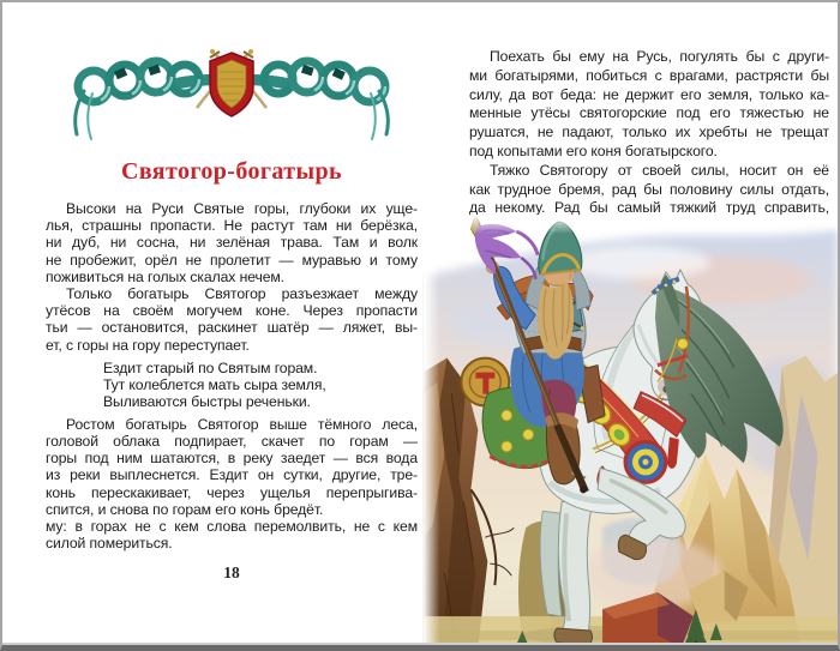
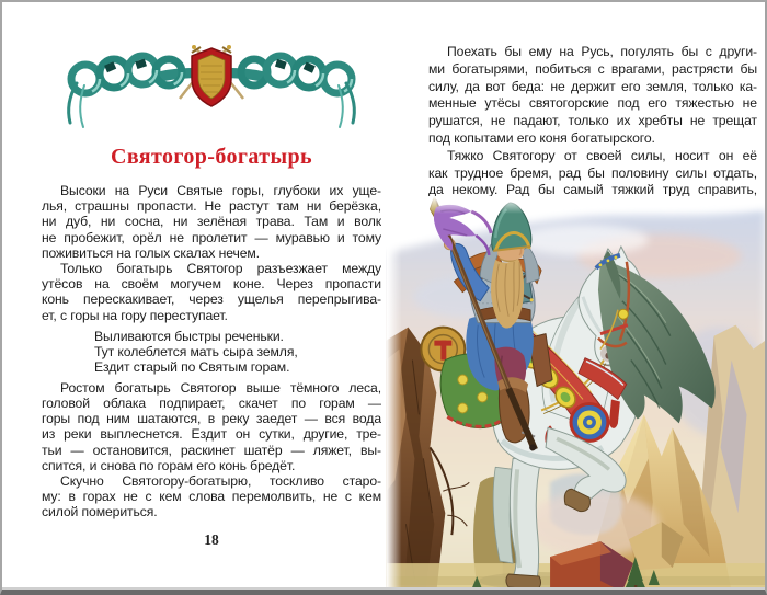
  Святогор-богатырь
  Высоки на Руси Святые горы, глубоки их уще-
  лья, страшны пропасти. Не растут там ни берёзка,
  ни дуб, ни сосна, ни зелёная трава. Там и волк
  не пробежит, орёл не пролетит — муравью и тому
  поживиться на голых скалах нечем.
  Только богатырь Святогор разъезжает между
  утёсов на своём могучем коне. Через пропасти
- тьи — остановится, раскинет шатёр — ляжет, вы-
+ конь перескакивает, через ущелья перепрыгива-
  ет, с горы на гору переступает.
- Ездит старый по Святым горам.
+ Выливаются быстры реченьки.
  Тут колеблется мать сыра земля,
- Выливаются быстры реченьки.
+ Ездит старый по Святым горам.
  Ростом богатырь Святогор выше тёмного леса,
  головой облака подпирает, скачет по горам —
  горы под ним шатаются, в реку заедет — вся вода
  из реки выплеснется. Ездит он сутки, другие, тре-
- конь перескакивает, через ущелья перепрыгива-
+ тьи — остановится, раскинет шатёр — ляжет, вы-
  спится, и снова по горам его конь бредёт.
+ Скучно Святогору-богатырю, тоскливо старо-
  му: в горах не с кем слова перемолвить, не с кем
  силой помериться.
  18
  Поехать бы ему на Русь, погулять бы с други-
  ми богатырями, побиться с врагами, растрясти бы
  силу, да вот беда: не держит его земля, только ка-
  менные утёсы святогорские под его тяжестью не
  рушатся, не падают, только их хребты не трещат
  под копытами его коня богатырского.
  Тяжко Святогору от своей силы, носит он её
  как трудное бремя, рад бы половину силы отдать,
  да некому. Рад бы самый тяжкий труд справить,
